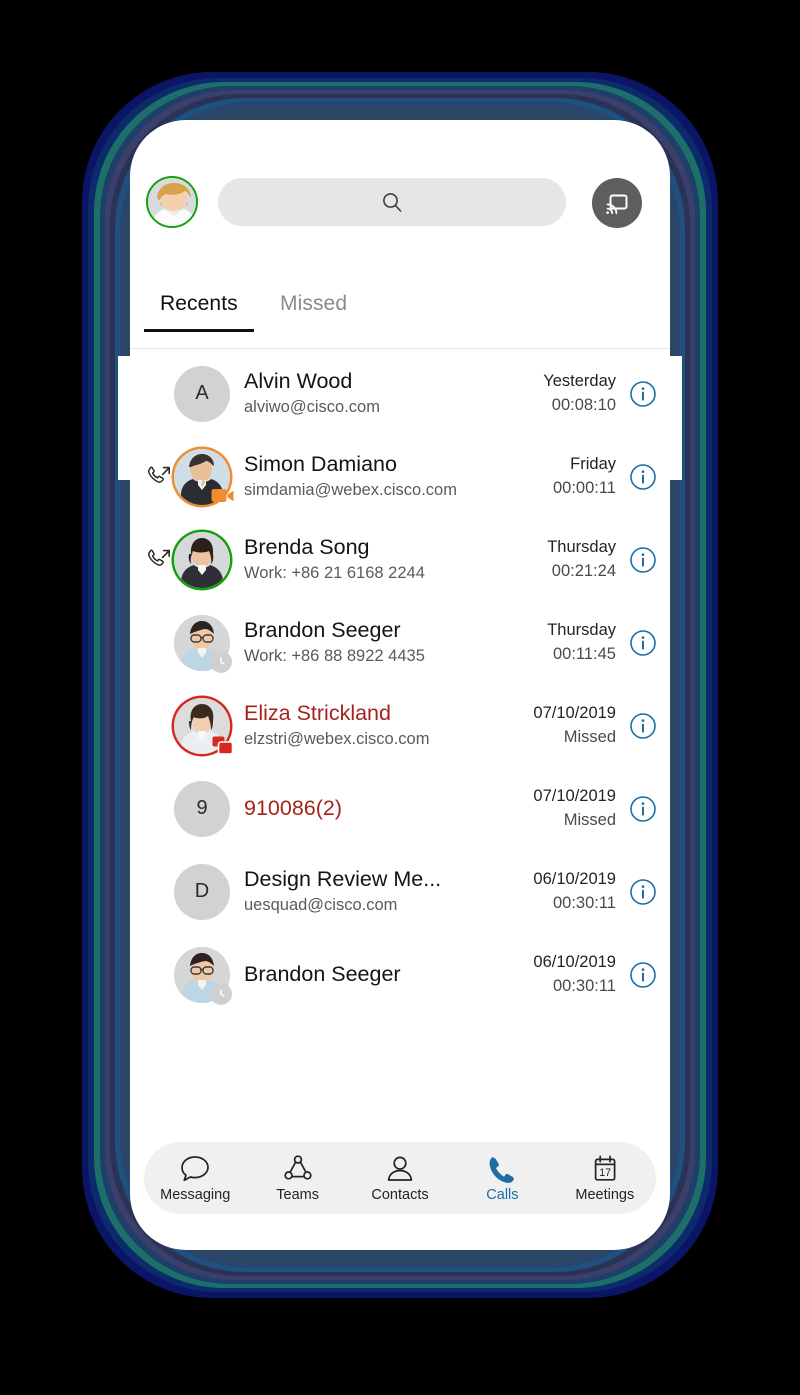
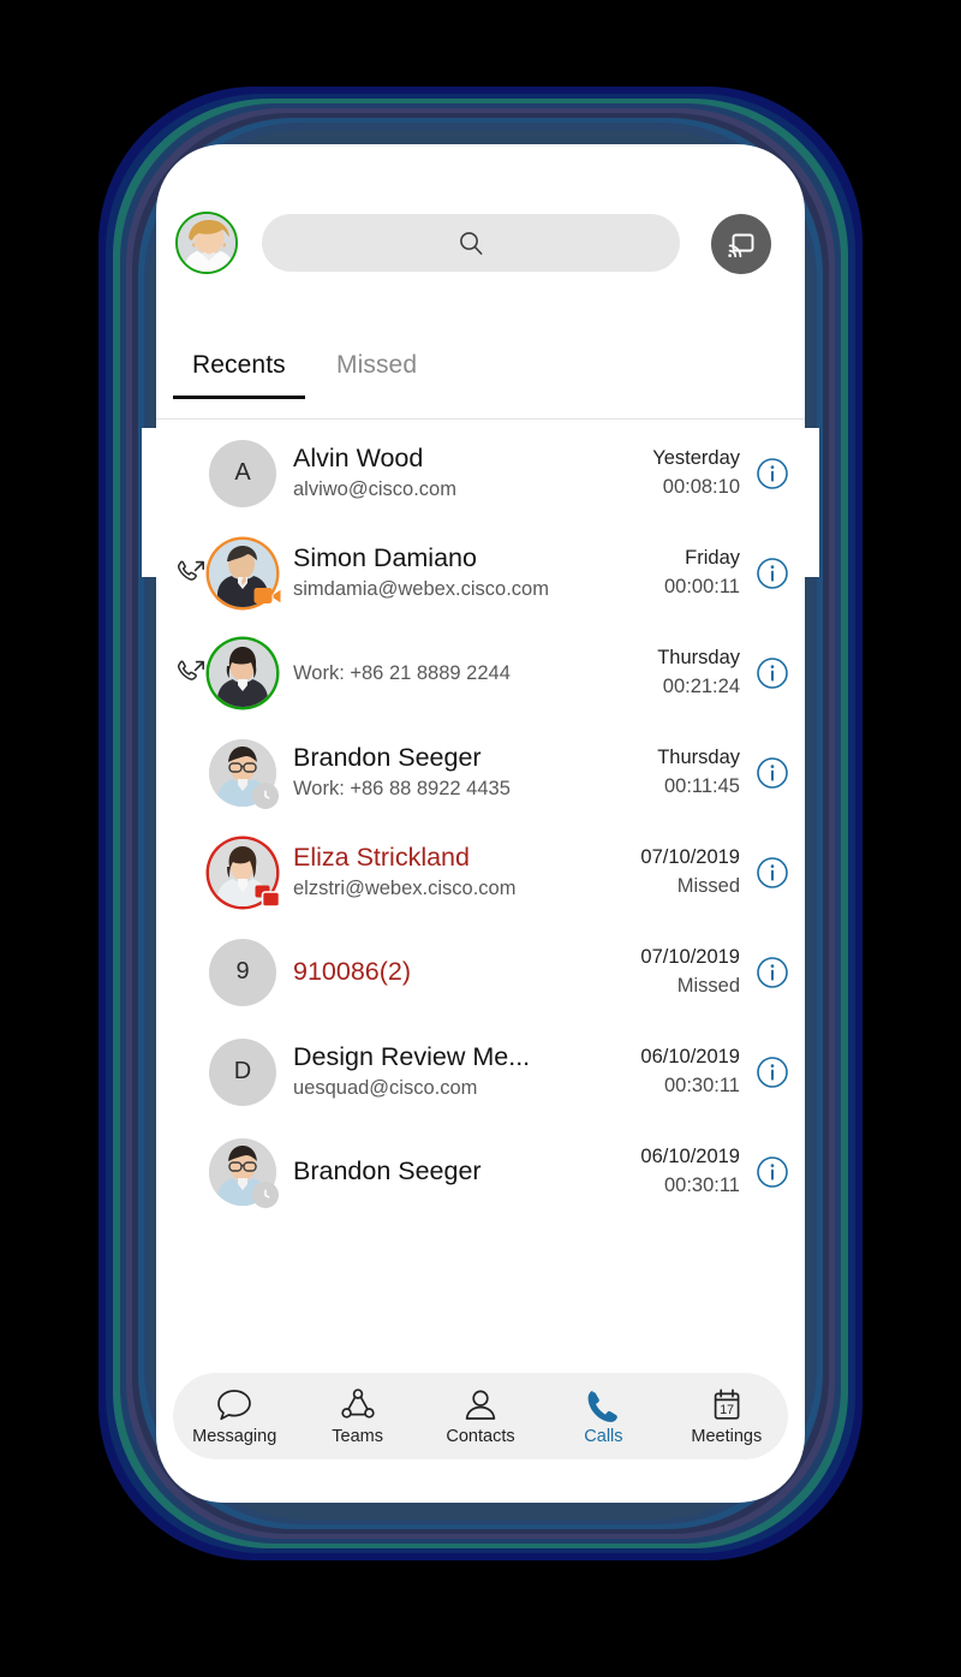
  Recents
  Missed
  A
  Alvin Wood
  alviwo@cisco.com
  Yesterday
  00:08:10
  Simon Damiano
  simdamia@webex.cisco.com
  Friday
  00:00:11
- Brenda Song
- Work: +86 21 6168 2244
+ Work: +86 21 8889 2244
  Thursday
  00:21:24
  Brandon Seeger
  Work: +86 88 8922 4435
  Thursday
  00:11:45
  Eliza Strickland
  elzstri@webex.cisco.com
  07/10/2019
  Missed
  9
  910086(2)
  07/10/2019
  Missed
  D
  Design Review Me...
  uesquad@cisco.com
  06/10/2019
  00:30:11
  Brandon Seeger
  06/10/2019
  00:30:11
  Messaging
  Teams
  Contacts
  Calls
  17
  Meetings
